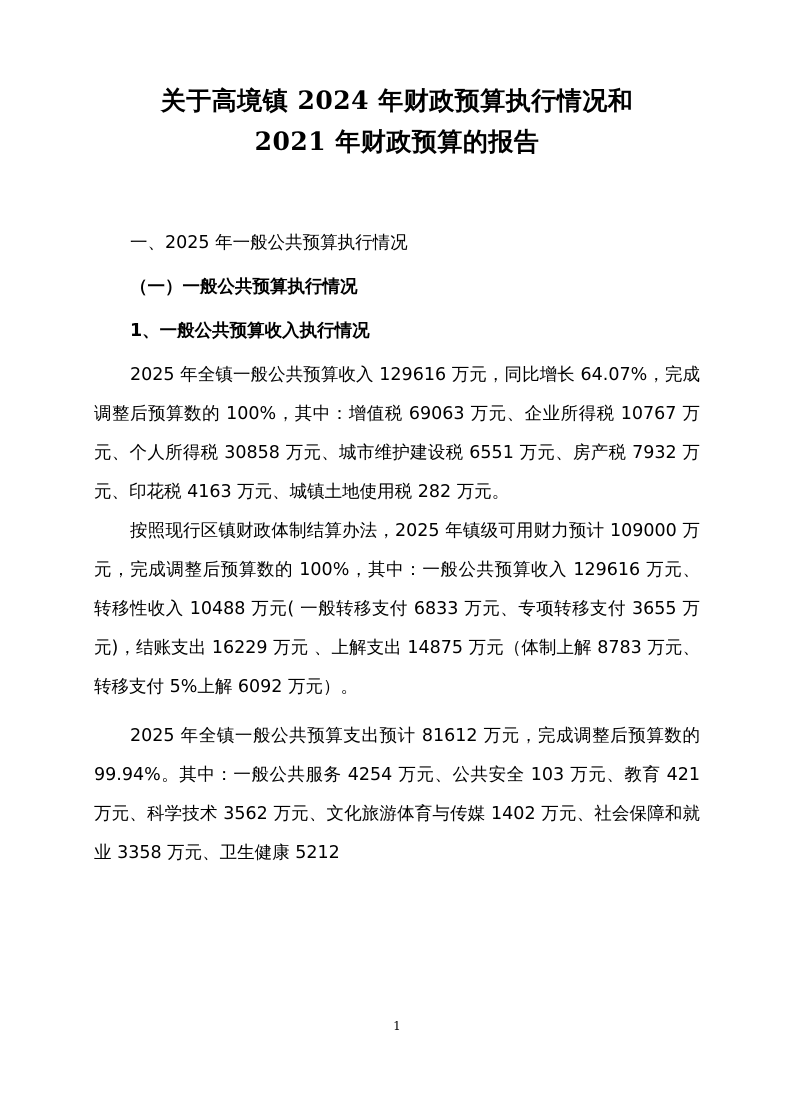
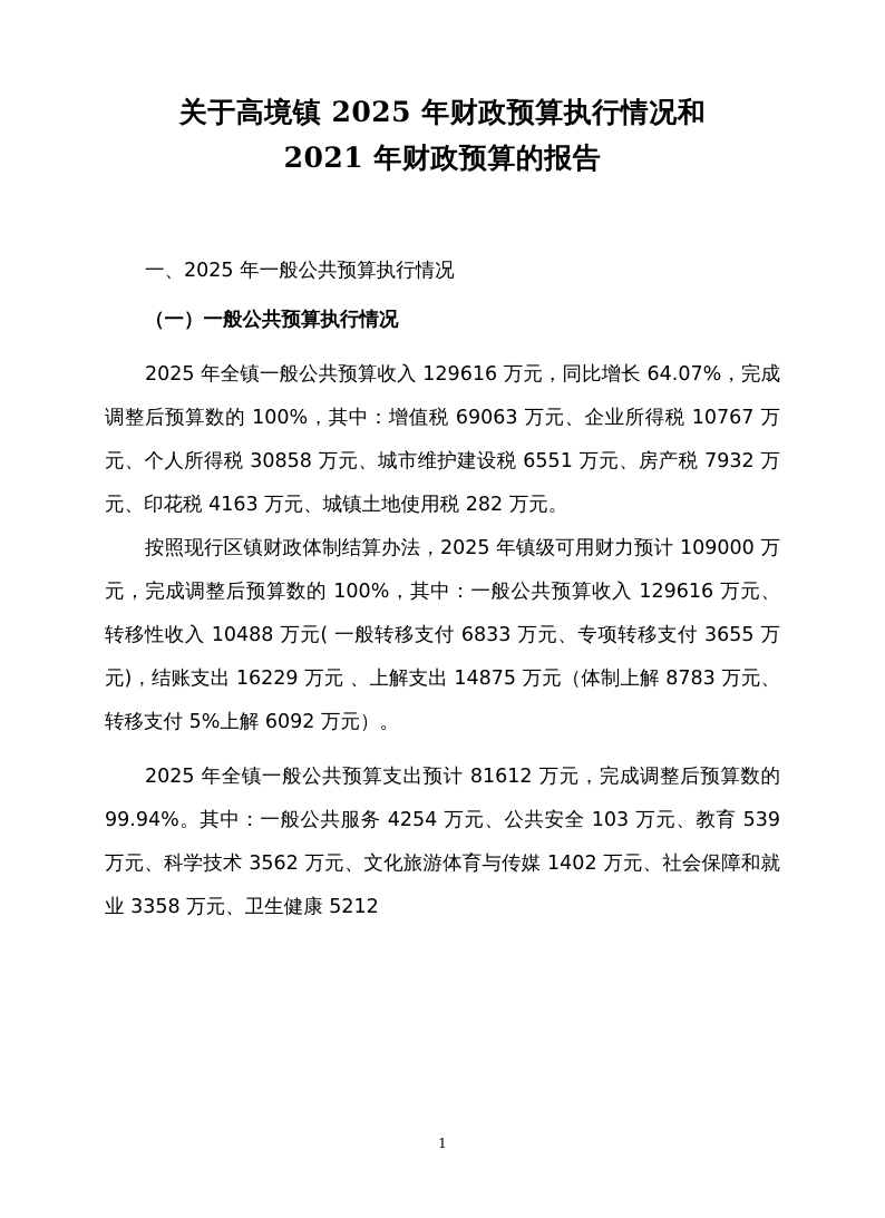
- 关于高境镇 2024 年财政预算执行情况和
+ 关于高境镇 2025 年财政预算执行情况和
  2021 年财政预算的报告
  一、2025 年一般公共预算执行情况
  （一）一般公共预算执行情况
- 1、一般公共预算收入执行情况
  2025 年全镇一般公共预算收入 129616 万元，同比增长 64.07%，完成调整后预算数的 100%，其中：增值税 69063 万元、企业所得税 10767 万元、个人所得税 30858 万元、城市维护建设税 6551 万元、房产税 7932 万元、印花税 4163 万元、城镇土地使用税 282 万元。
  按照现行区镇财政体制结算办法，2025 年镇级可用财力预计 109000 万元，完成调整后预算数的 100%，其中：一般公共预算收入 129616 万元、转移性收入 10488 万元( 一般转移支付 6833 万元、专项转移支付 3655 万元)，结账支出 16229 万元 、上解支出 14875 万元（体制上解 8783 万元、转移支付 5%上解 6092 万元）。
- 2025 年全镇一般公共预算支出预计 81612 万元，完成调整后预算数的 99.94%。其中：一般公共服务 4254 万元、公共安全 103 万元、教育 421 万元、科学技术 3562 万元、文化旅游体育与传媒 1402 万元、社会保障和就业 3358 万元、卫生健康 5212
+ 2025 年全镇一般公共预算支出预计 81612 万元，完成调整后预算数的 99.94%。其中：一般公共服务 4254 万元、公共安全 103 万元、教育 539 万元、科学技术 3562 万元、文化旅游体育与传媒 1402 万元、社会保障和就业 3358 万元、卫生健康 5212
  1
